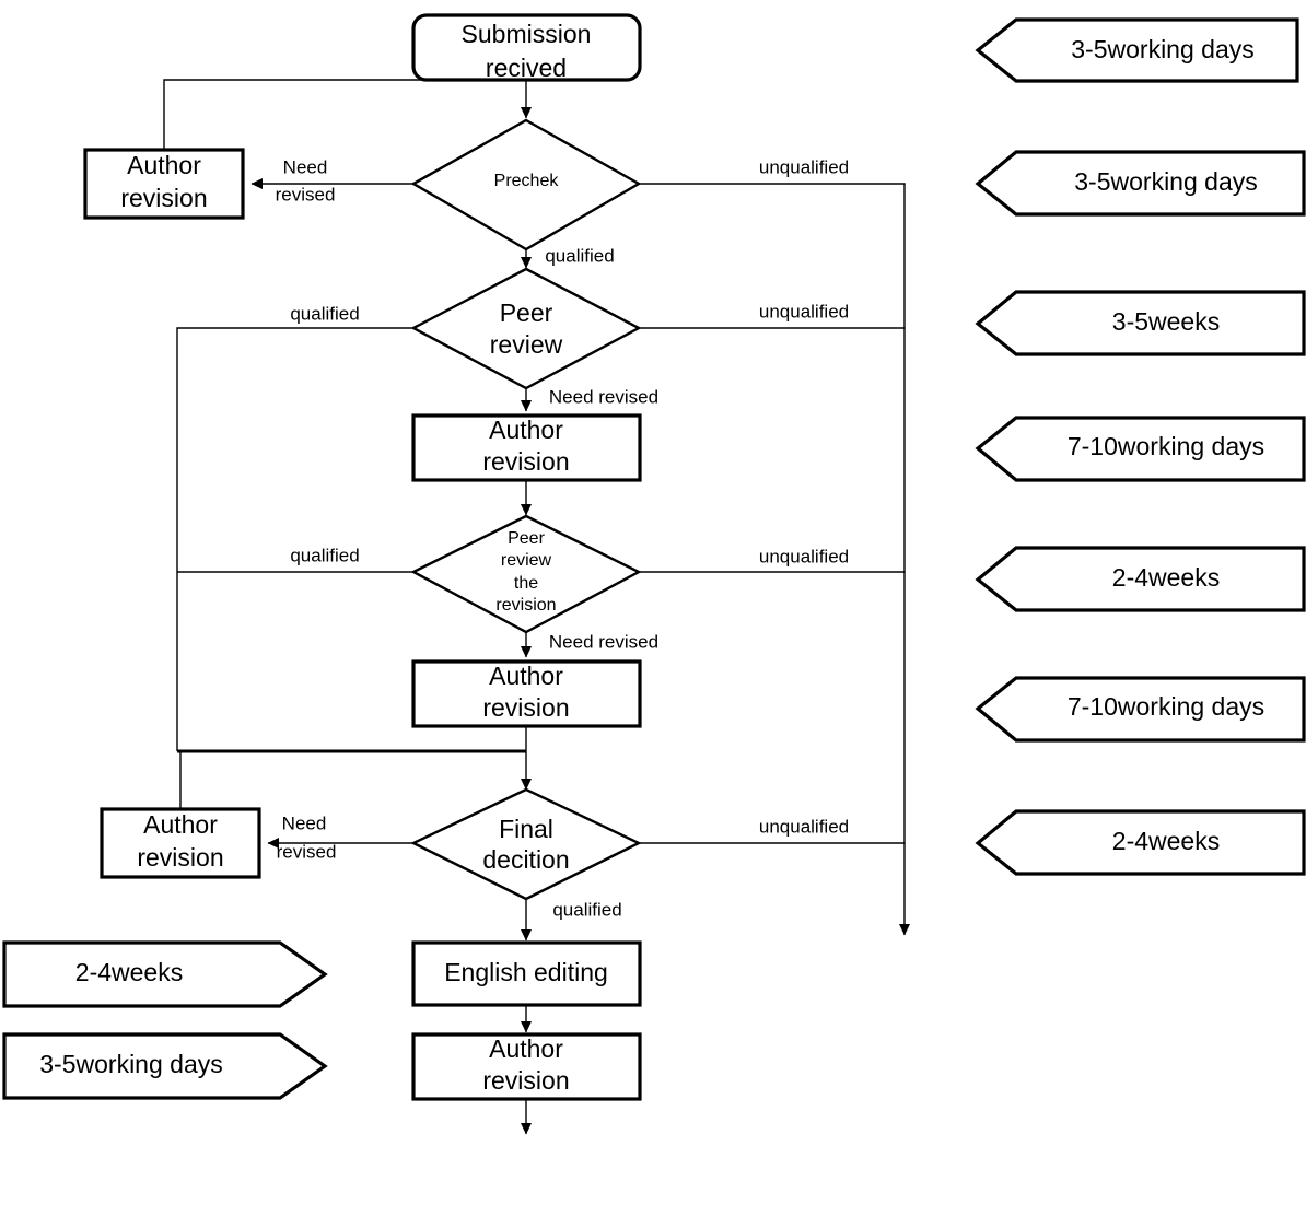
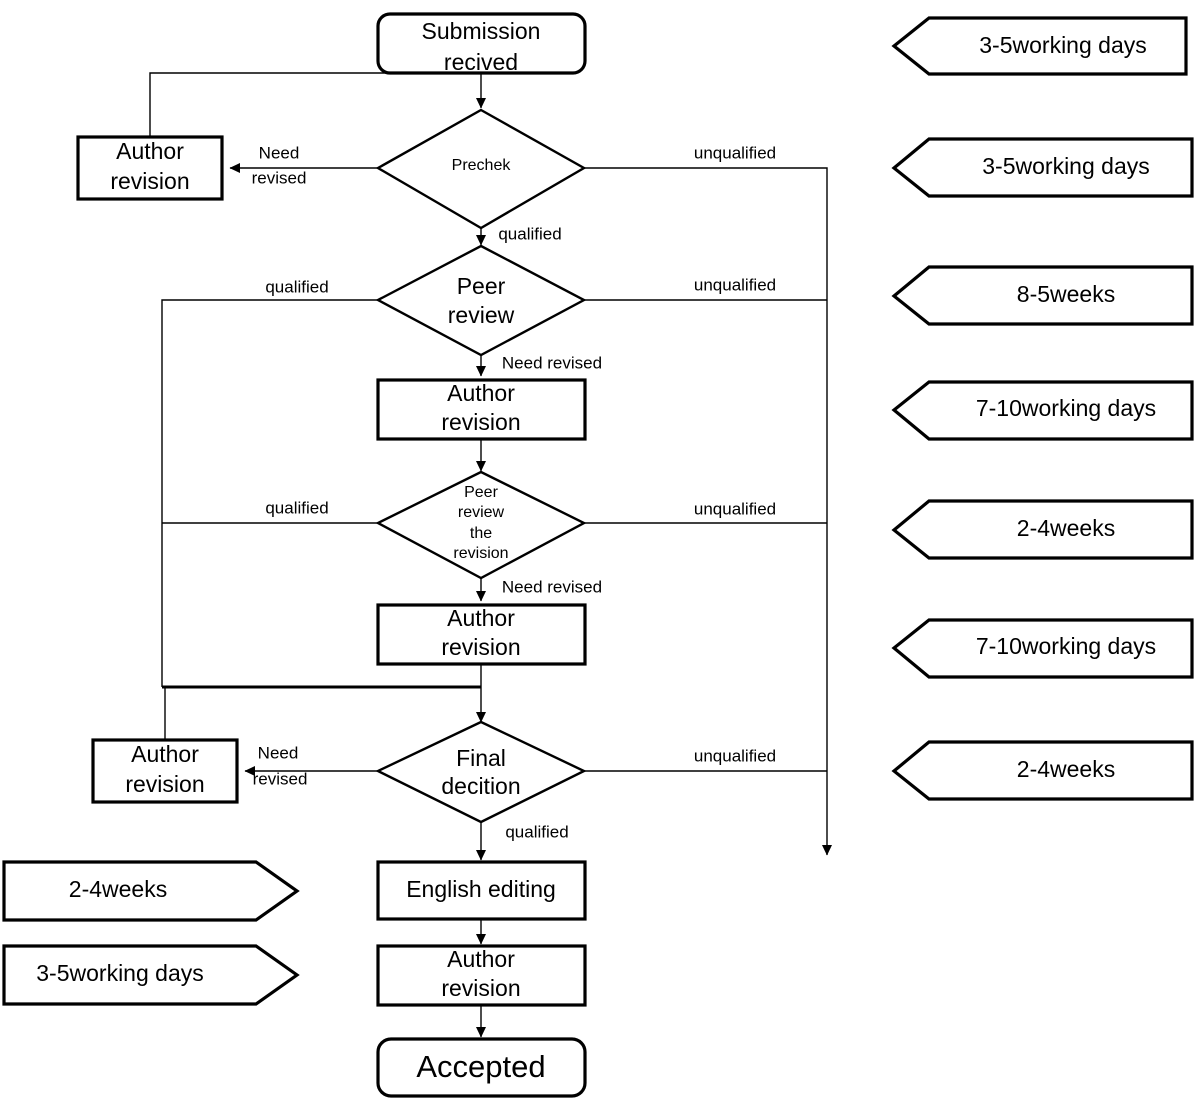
  Submission
  recived
  Prechek
  Author
  revision
  Peer
  review
  Author
  revision
  Peer
  review
  the
  revision
  Author
  revision
  Final
  decition
  Author
  revision
  English editing
  Author
  revision
+ Accepted
  Need
  revised
  unqualified
  qualified
  qualified
  unqualified
  Need revised
  qualified
  unqualified
  Need revised
  Need
  revised
  unqualified
  qualified
  3-5working days
  3-5working days
- 3-5weeks
+ 8-5weeks
  7-10working days
  2-4weeks
  7-10working days
  2-4weeks
  2-4weeks
  3-5working days
